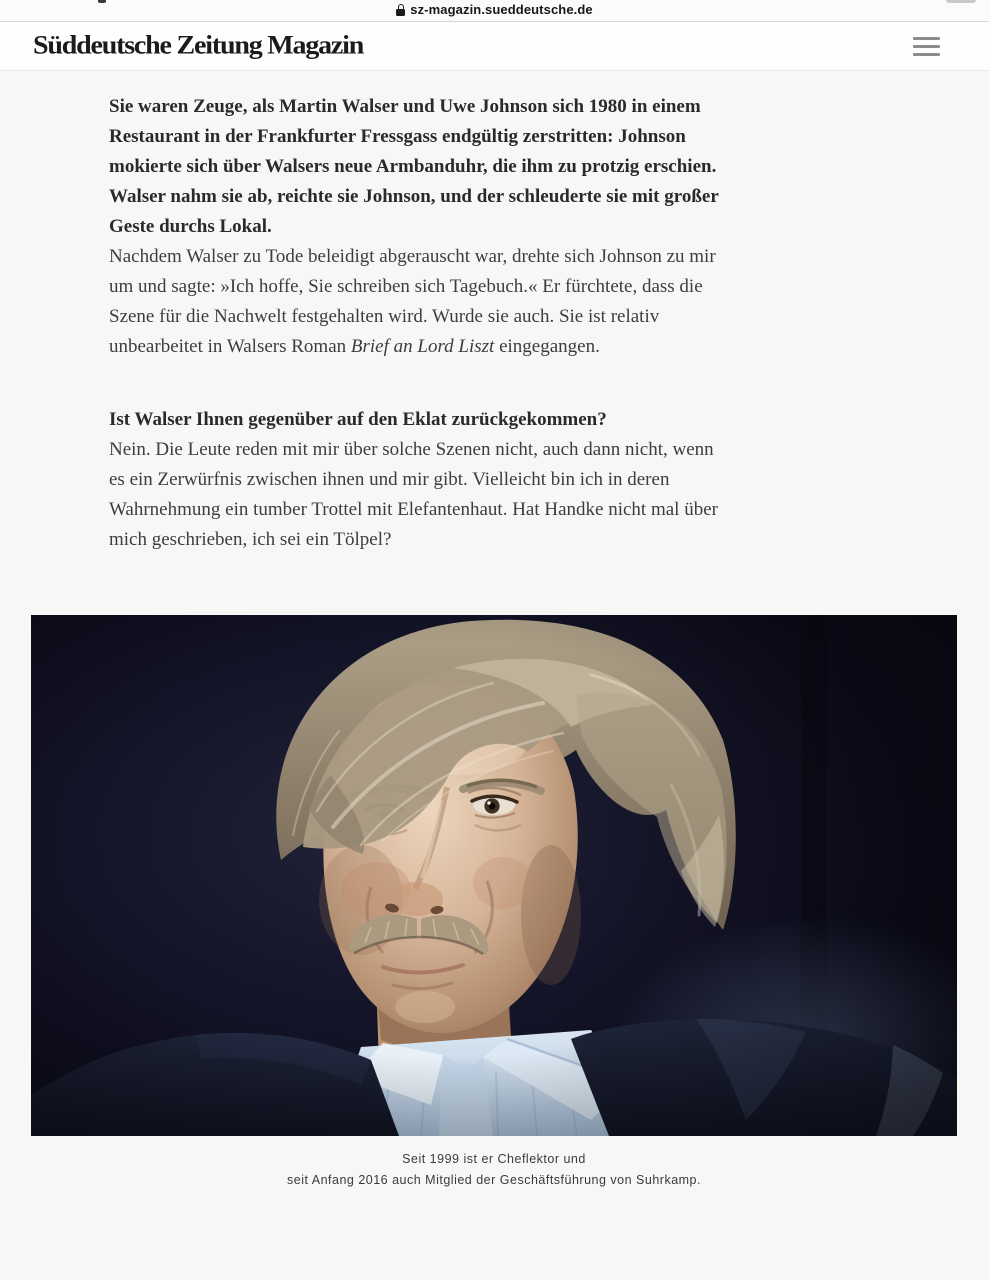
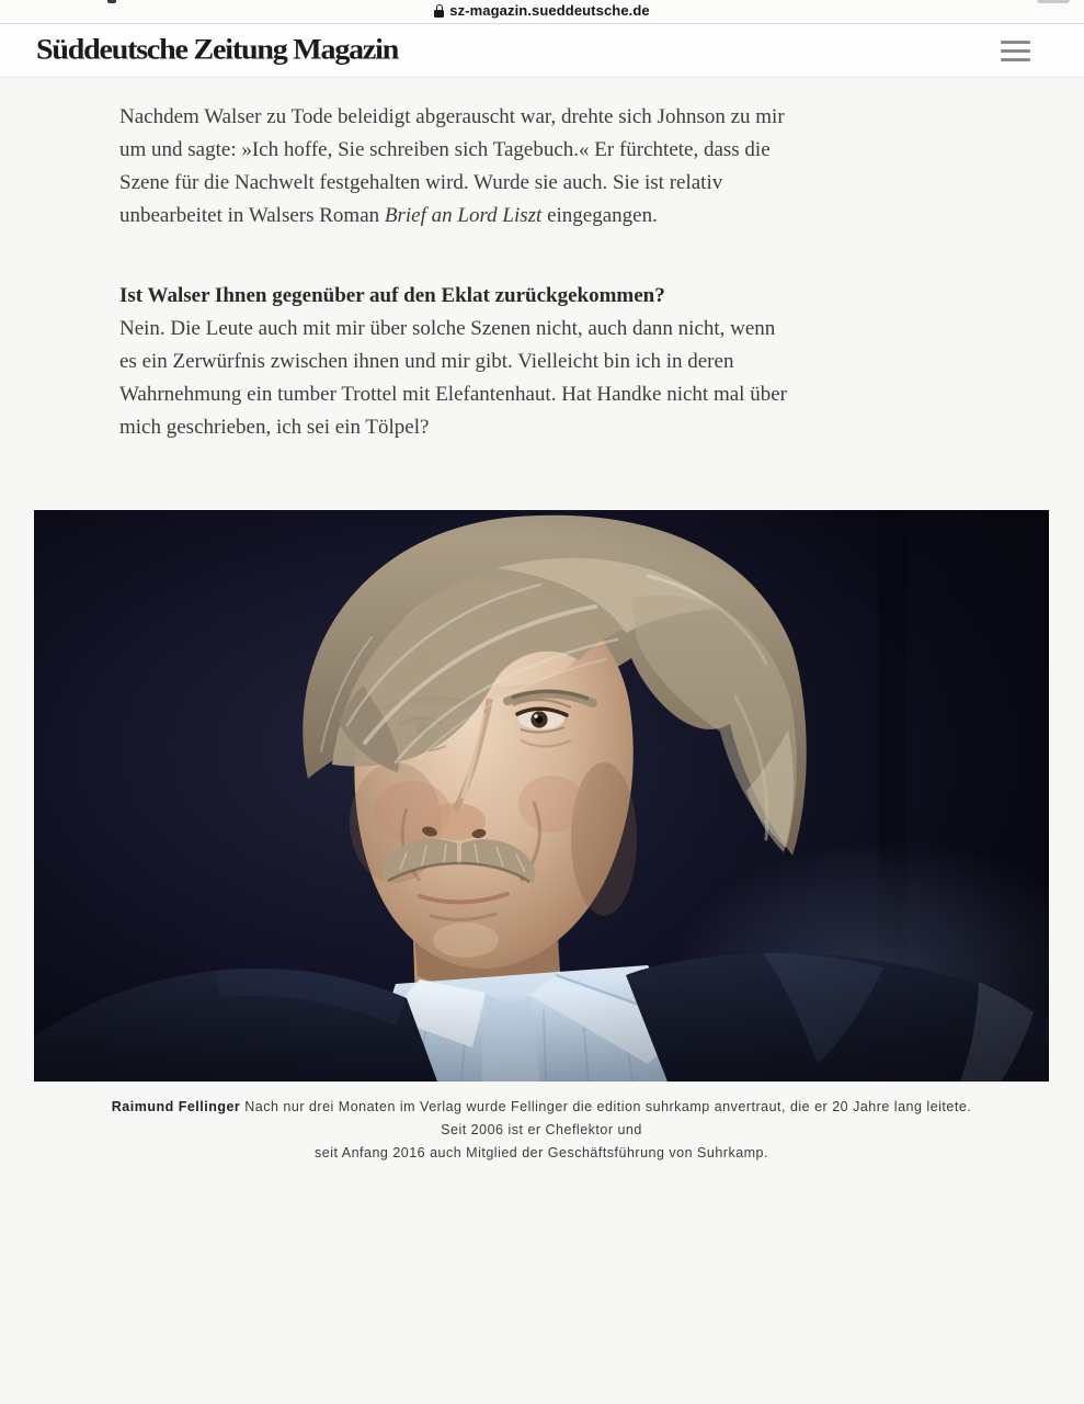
  sz-magazin.sueddeutsche.de
  Süddeutsche Zeitung Magazin
- Sie waren Zeuge, als Martin Walser und Uwe Johnson sich 1980 in einem Restaurant in der Frankfurter Fressgass endgültig zerstritten: Johnson mokierte sich über Walsers neue Armbanduhr, die ihm zu protzig erschien. Walser nahm sie ab, reichte sie Johnson, und der schleuderte sie mit großer Geste durchs Lokal.
  Nachdem Walser zu Tode beleidigt abgerauscht war, drehte sich Johnson zu mir um und sagte: »Ich hoffe, Sie schreiben sich Tagebuch.« Er fürchtete, dass die Szene für die Nachwelt festgehalten wird. Wurde sie auch. Sie ist relativ unbearbeitet in Walsers Roman Brief an Lord Liszt eingegangen.
  Ist Walser Ihnen gegenüber auf den Eklat zurückgekommen?
- Nein. Die Leute reden mit mir über solche Szenen nicht, auch dann nicht, wenn es ein Zerwürfnis zwischen ihnen und mir gibt. Vielleicht bin ich in deren Wahrnehmung ein tumber Trottel mit Elefantenhaut. Hat Handke nicht mal über mich geschrieben, ich sei ein Tölpel?
+ Nein. Die Leute auch mit mir über solche Szenen nicht, auch dann nicht, wenn es ein Zerwürfnis zwischen ihnen und mir gibt. Vielleicht bin ich in deren Wahrnehmung ein tumber Trottel mit Elefantenhaut. Hat Handke nicht mal über mich geschrieben, ich sei ein Tölpel?
+ Raimund Fellinger Nach nur drei Monaten im Verlag wurde Fellinger die edition suhrkamp anvertraut, die er 20 Jahre lang leitete.
- Seit 1999 ist er Cheflektor und
+ Seit 2006 ist er Cheflektor und
  seit Anfang 2016 auch Mitglied der Geschäftsführung von Suhrkamp.
